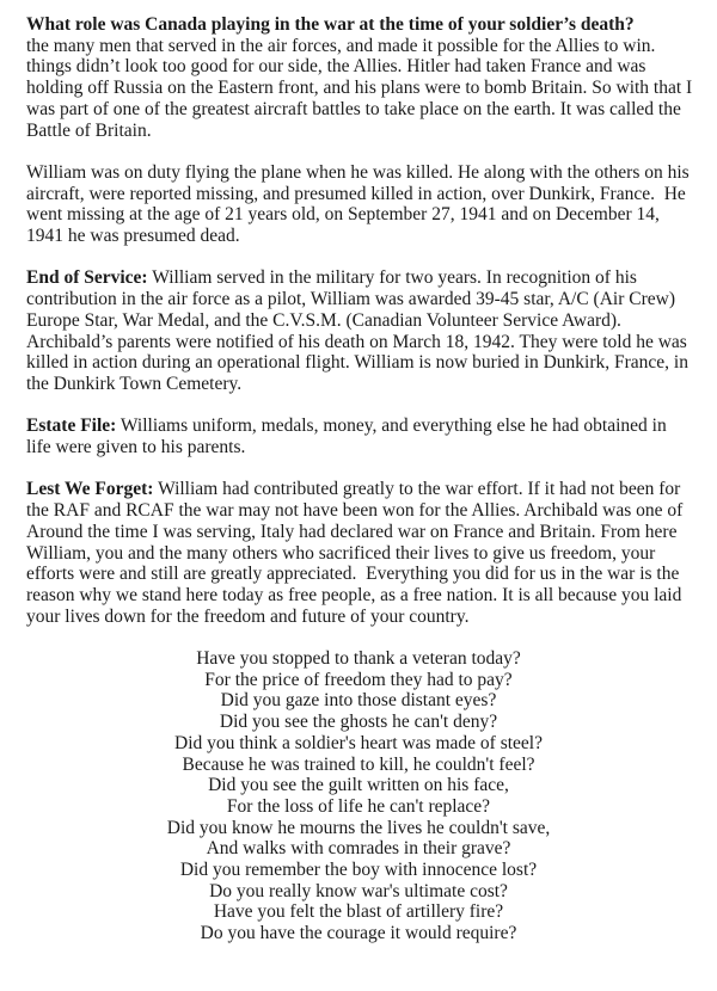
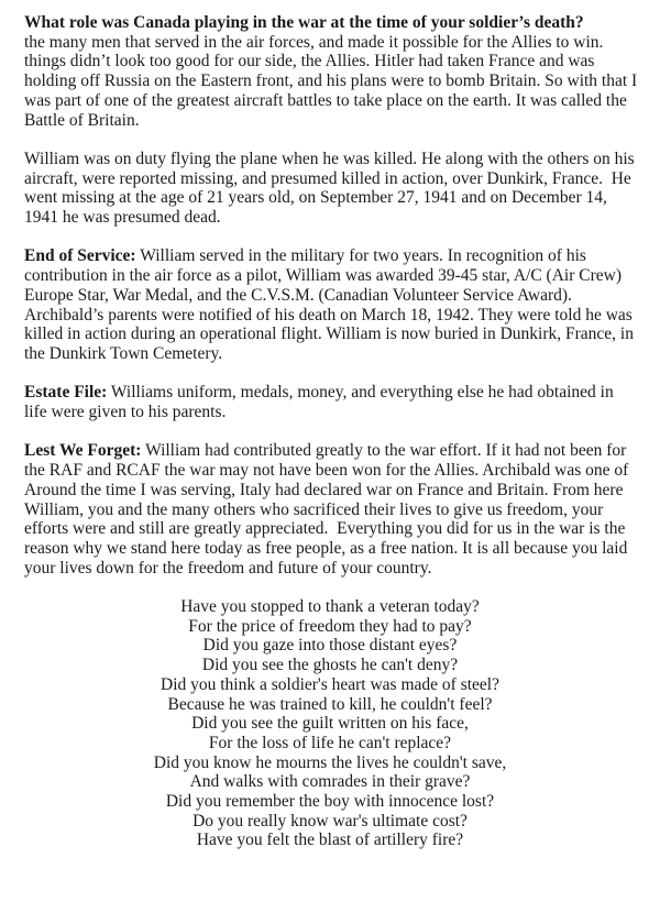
  What role was Canada playing in the war at the time of your soldier’s death?
  the many men that served in the air forces, and made it possible for the Allies to win.
  things didn’t look too good for our side, the Allies. Hitler had taken France and was
  holding off Russia on the Eastern front, and his plans were to bomb Britain. So with that I
  was part of one of the greatest aircraft battles to take place on the earth. It was called the
  Battle of Britain.
  William was on duty flying the plane when he was killed. He along with the others on his
  aircraft, were reported missing, and presumed killed in action, over Dunkirk, France. He
  went missing at the age of 21 years old, on September 27, 1941 and on December 14,
  1941 he was presumed dead.
  End of Service: William served in the military for two years. In recognition of his
  contribution in the air force as a pilot, William was awarded 39-45 star, A/C (Air Crew)
  Europe Star, War Medal, and the C.V.S.M. (Canadian Volunteer Service Award).
  Archibald’s parents were notified of his death on March 18, 1942. They were told he was
  killed in action during an operational flight. William is now buried in Dunkirk, France, in
  the Dunkirk Town Cemetery.
  Estate File: Williams uniform, medals, money, and everything else he had obtained in
  life were given to his parents.
  Lest We Forget: William had contributed greatly to the war effort. If it had not been for
  the RAF and RCAF the war may not have been won for the Allies. Archibald was one of
  Around the time I was serving, Italy had declared war on France and Britain. From here
  William, you and the many others who sacrificed their lives to give us freedom, your
  efforts were and still are greatly appreciated. Everything you did for us in the war is the
  reason why we stand here today as free people, as a free nation. It is all because you laid
  your lives down for the freedom and future of your country.
  Have you stopped to thank a veteran today?
  For the price of freedom they had to pay?
  Did you gaze into those distant eyes?
  Did you see the ghosts he can't deny?
  Did you think a soldier's heart was made of steel?
  Because he was trained to kill, he couldn't feel?
  Did you see the guilt written on his face,
  For the loss of life he can't replace?
  Did you know he mourns the lives he couldn't save,
  And walks with comrades in their grave?
  Did you remember the boy with innocence lost?
  Do you really know war's ultimate cost?
  Have you felt the blast of artillery fire?
- Do you have the courage it would require?
